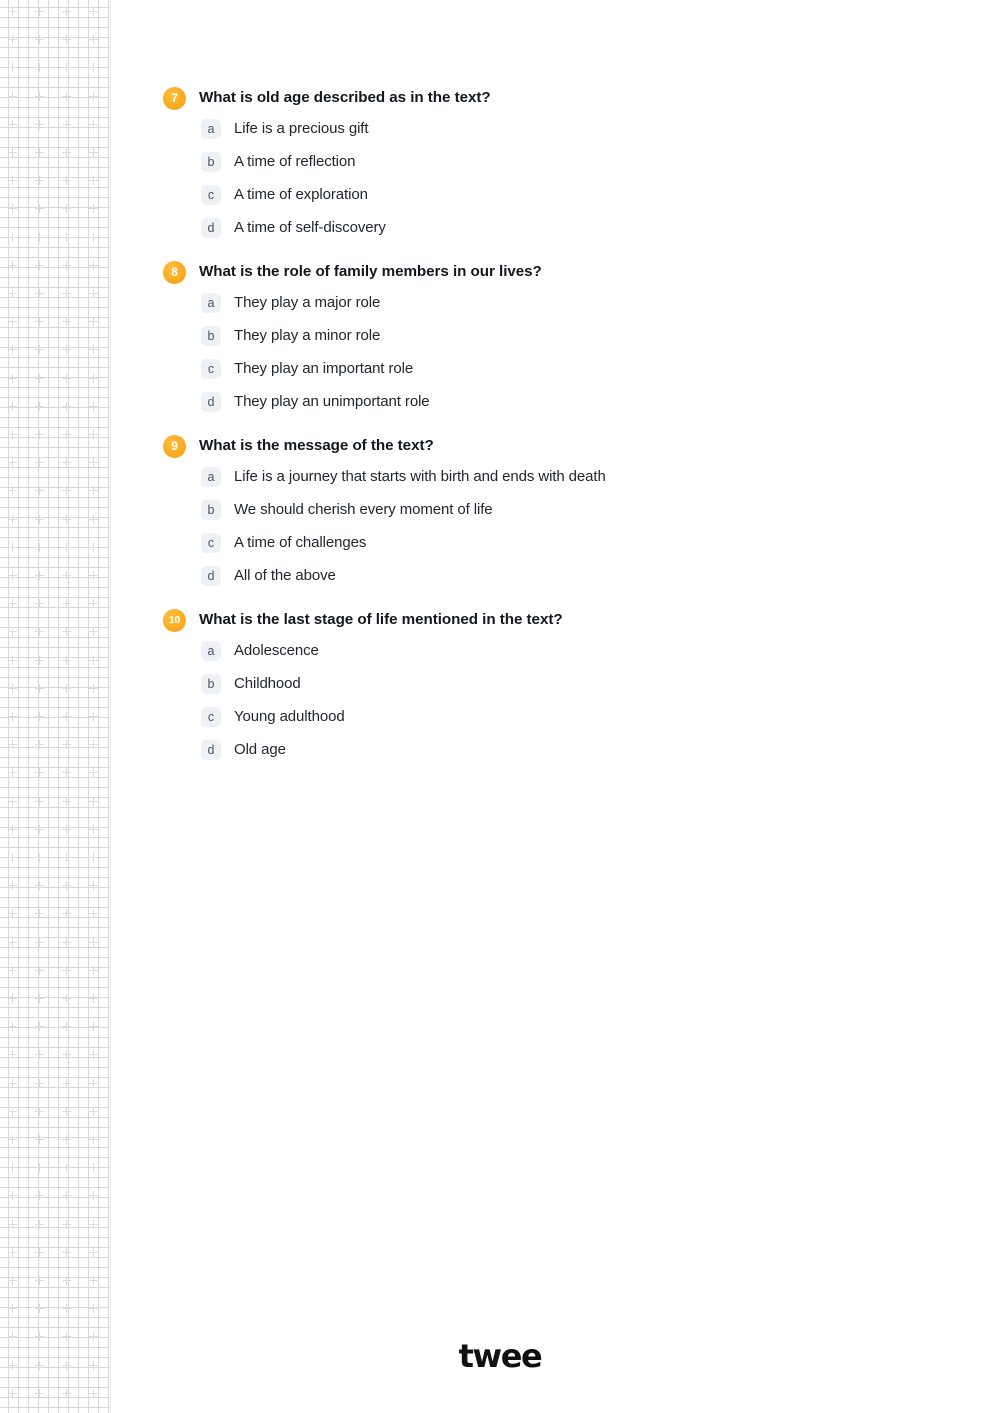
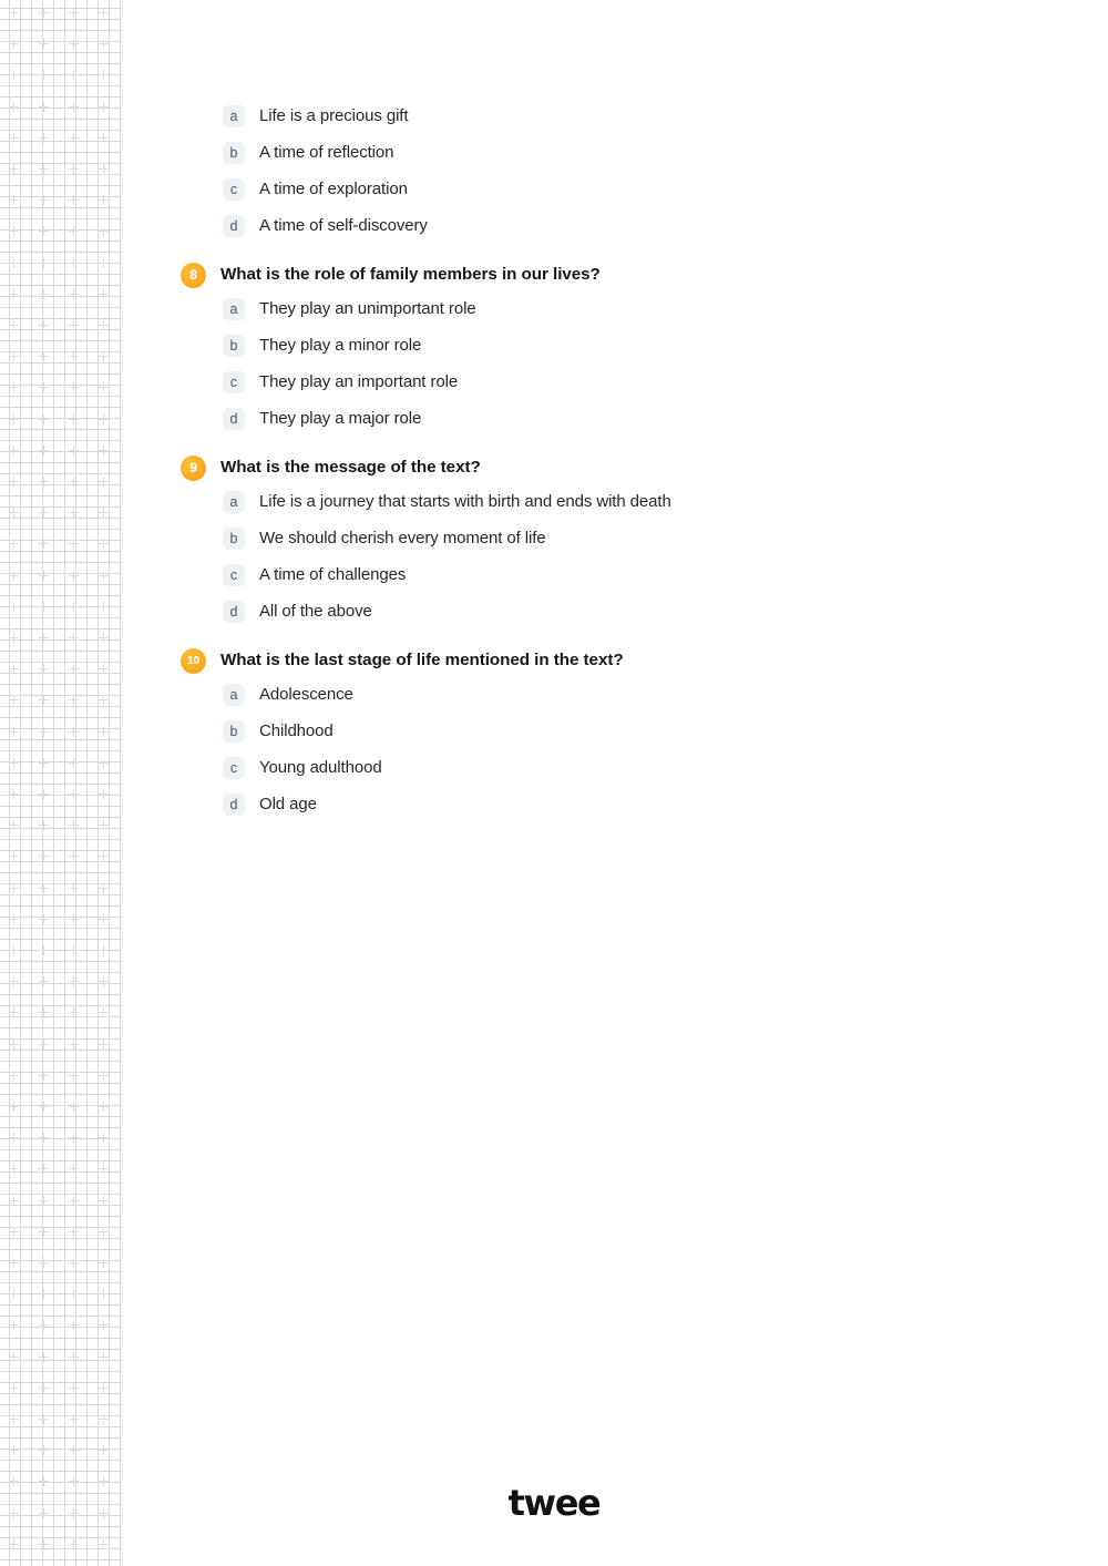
- 7
- What is old age described as in the text?
  a
  Life is a precious gift
  b
  A time of reflection
  c
  A time of exploration
  d
  A time of self-discovery
  8
  What is the role of family members in our lives?
  a
- They play a major role
+ They play an unimportant role
  b
  They play a minor role
  c
  They play an important role
  d
- They play an unimportant role
+ They play a major role
  9
  What is the message of the text?
  a
  Life is a journey that starts with birth and ends with death
  b
  We should cherish every moment of life
  c
  A time of challenges
  d
  All of the above
  10
  What is the last stage of life mentioned in the text?
  a
  Adolescence
  b
  Childhood
  c
  Young adulthood
  d
  Old age
  twee
